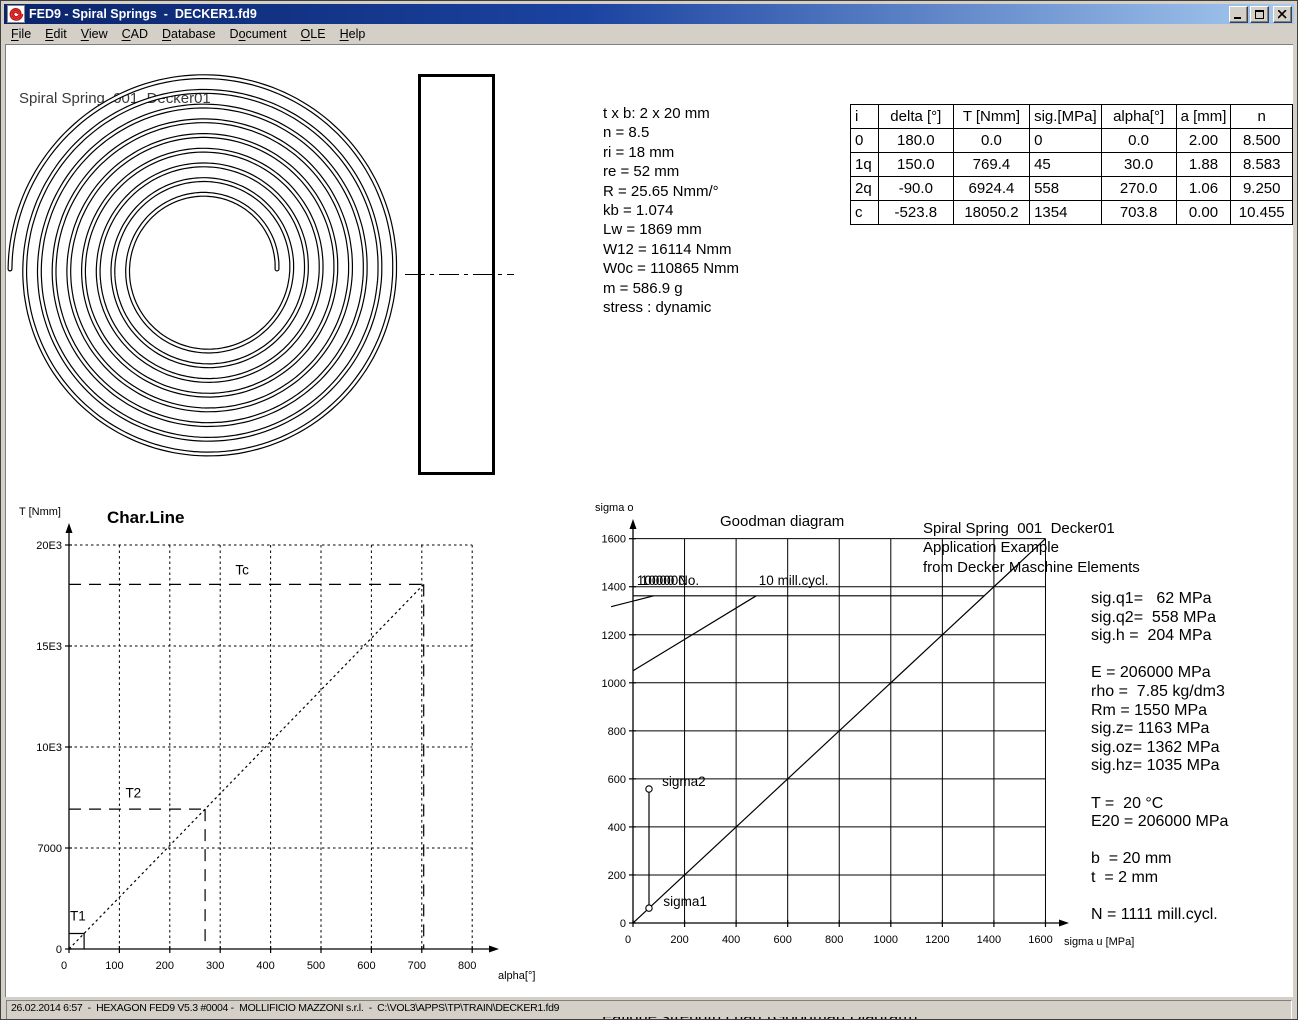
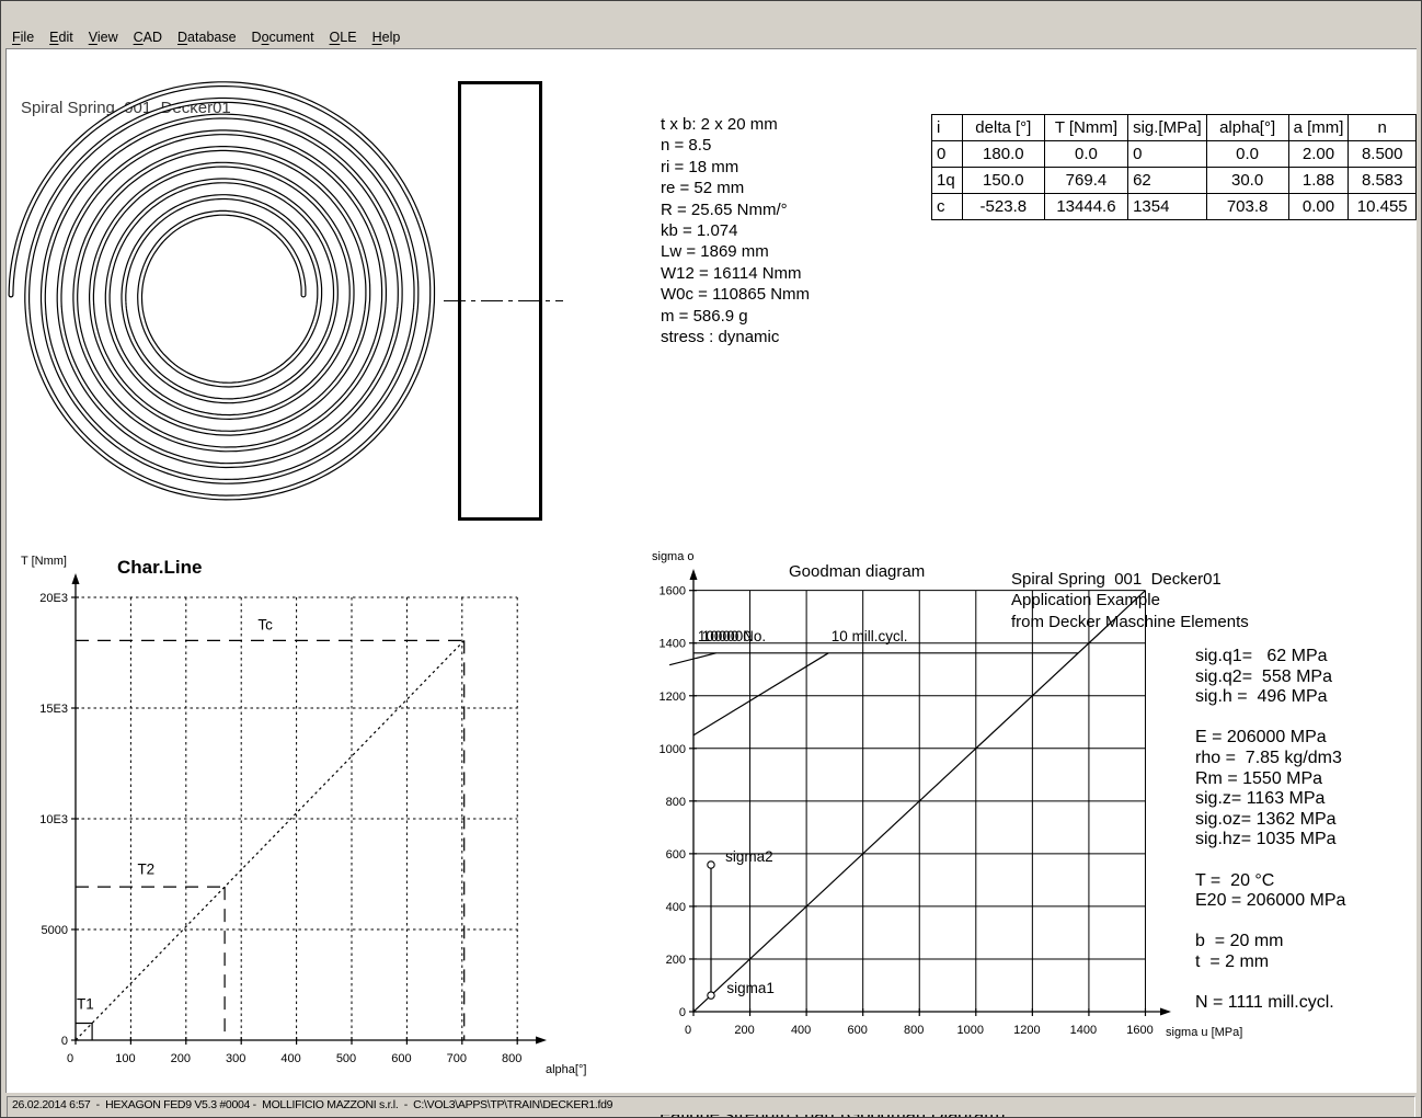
- FED9 - Spiral Springs - DECKER1.fd9
  File
  Edit
  View
  CAD
  Database
  Document
  OLE
  Help
  Spiral Spring01cker01
  t x b: 2 x 20 mm
  n = 8.5
  ri = 18 mm
  re = 52 mm
  R = 25.65 Nmm/°
  kb = 1.074
  Lw = 1869 mm
  W12 = 16114 Nmm
  W0c = 110865 Nmm
  m = 586.9 g
  stress : dynamic
  i	delta [°]	T [Nmm]	sig.[MPa]	alpha[°]	a [mm]	n
  0	180.0	0.0	0	0.0	2.00	8.500
- 1q	150.0	769.4	45	30.0	1.88	8.583
+ 1q	150.0	769.4	62	30.0	1.88	8.583
- 2q	-90.0	6924.4	558	270.0	1.06	9.250
- c	-523.8	18050.2	1354	703.8	0.00	10.455
+ c	-523.8	13444.6	1354	703.8	0.00	10.455
  Spiral Spring 001 Decker01
  Application Example
  from Deckeraschine Elements
  sig.q1= 62 MPa
  sig.q2= 558 MPa
- sig.h = 204 MPa
+ sig.h = 496 MPa
  E = 206000 MPa
  rho = 7.85 kg/dm3
  Rm = 1550 MPa
  sig.z= 1163 MPa
  sig.oz= 1362 MPa
  sig.hz= 1035 MPa
  T = 20 °C
  E20 = 206000 MPa
  b = 20 mm
  t = 2 mm
  N = 1111 mill.cycl.
  Fatigue strength chart (Goodman Diagram)
  0
  100
  200
  300
  400
  500
  600
  700
  800
  0
- 7000
+ 5000
  10E3
  15E3
  20E3
  Tc
  T2
  T1
  Char.Line
  T [Nmm]
  alpha[°]
  0
  200
  400
  600
  800
  1000
  1200
  1400
  1600
  0
  200
  400
  600
  800
  1000
  1200
  1400
  1600
  10000 No.
  100000
  10 mill.cycl.
  sigma2
  sigma1
  Goodman diagram
  sigma o
  sigma u [MPa]
  26.02.2014 6:57 - HEXAGON FED9 V5.3 #0004 - MOLLIFICIO MAZZONI s.r.l. - C:\VOL3\APPS\TP\TRAIN\DECKER1.fd9
